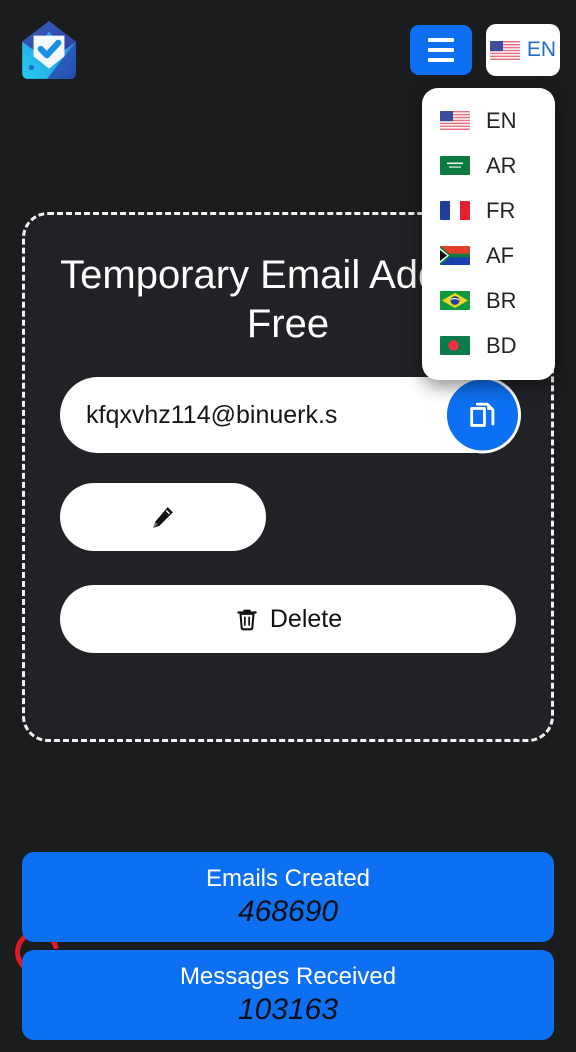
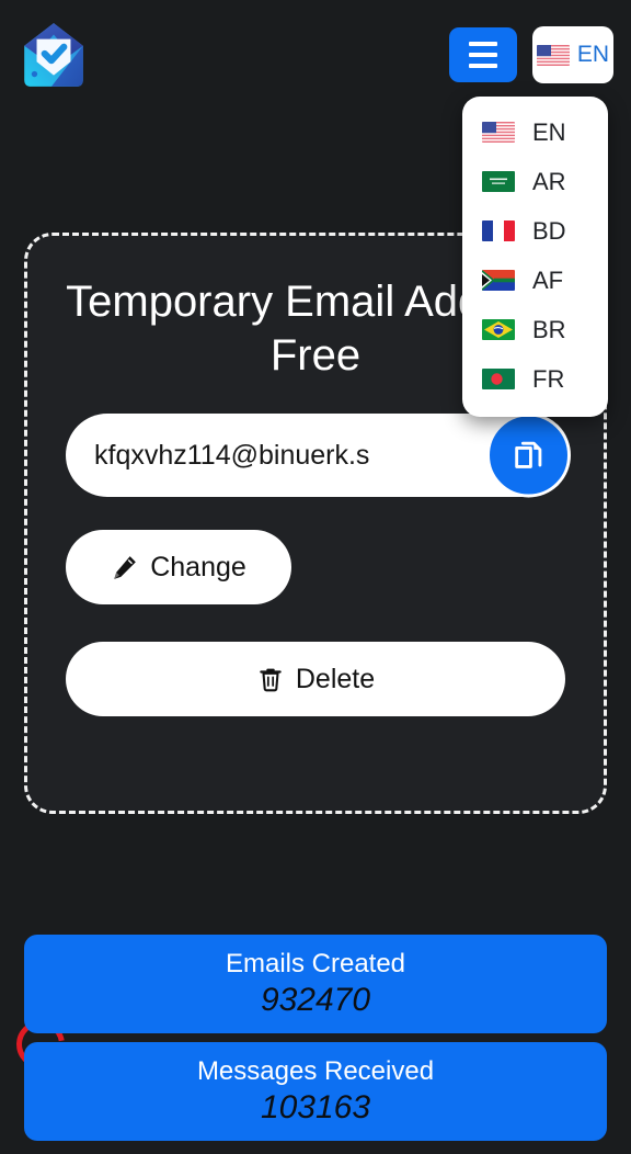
  EN
  EN
  AR
- FR
+ BD
  AF
  BR
- BD
+ FR
  Temporary Email Ad Free
  kfqxvhz114@binuerk.s
+ Change
  Delete
  Emails Created
- 468690
+ 932470
  Messages Received
  103163
